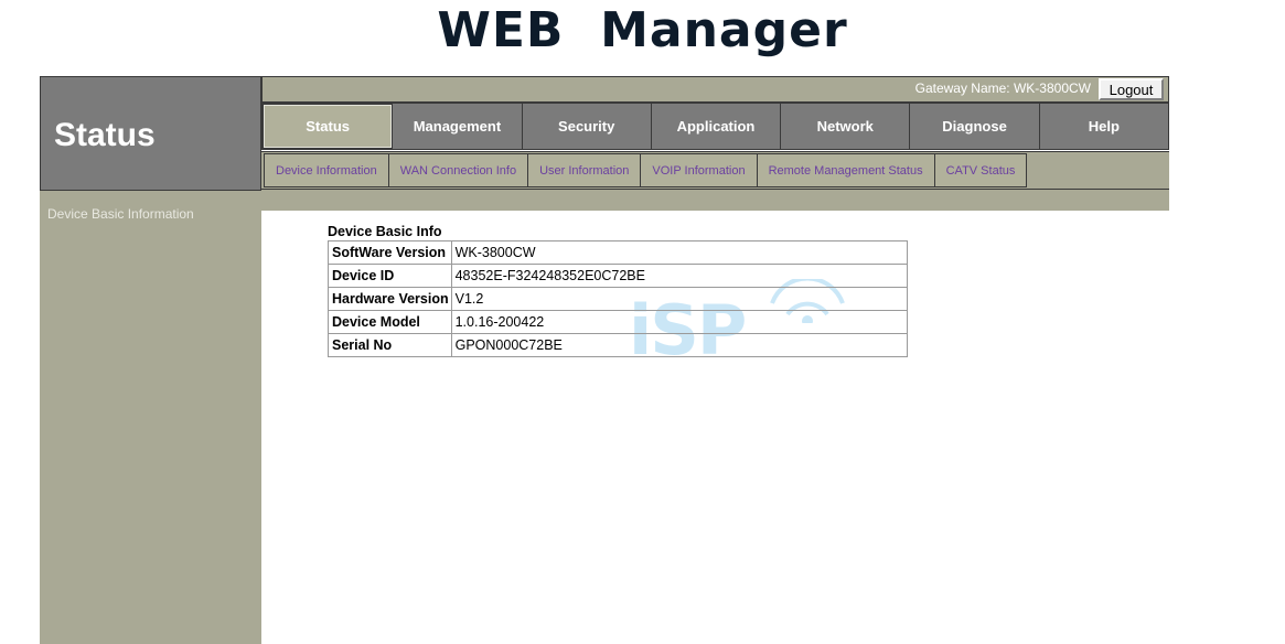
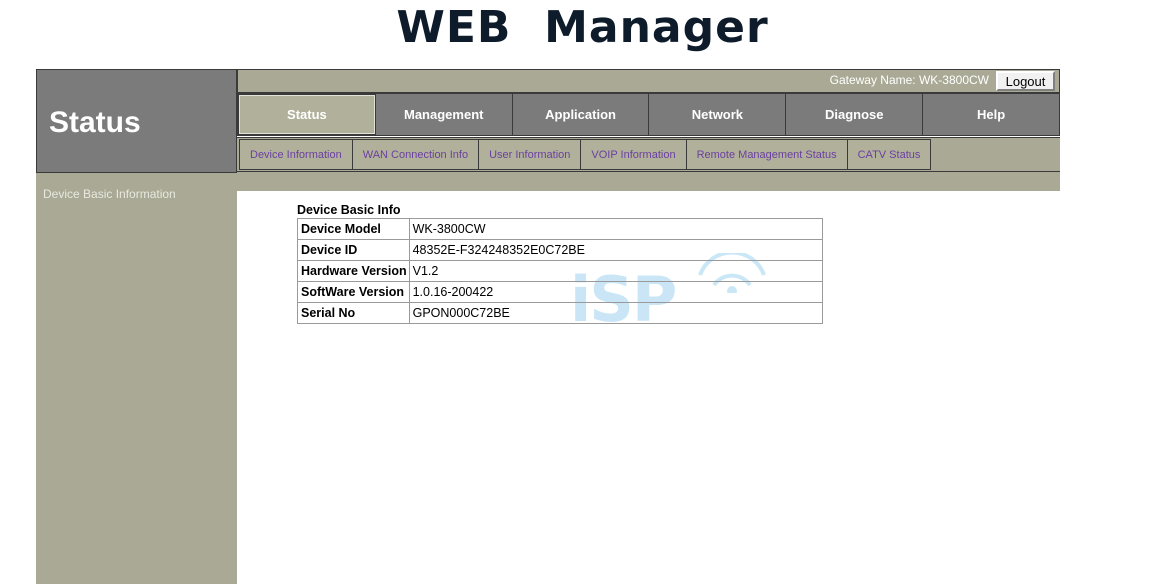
  WEB Manager
  Status
  Device Basic Information
  Gateway Name: WK-3800CW
  Logout
  Status
  Management
- Security
  Application
  Network
  Diagnose
  Help
  Device Information
  WAN Connection Info
  User Information
  VOIP Information
  Remote Management Status
  CATV Status
  iSP
  Device Basic Info
- SoftWare Version	WK-3800CW
+ Device Model	WK-3800CW
  Device ID	48352E-F324248352E0C72BE
  Hardware Version	V1.2
- Device Model	1.0.16-200422
+ SoftWare Version	1.0.16-200422
  Serial No	GPON000C72BE
